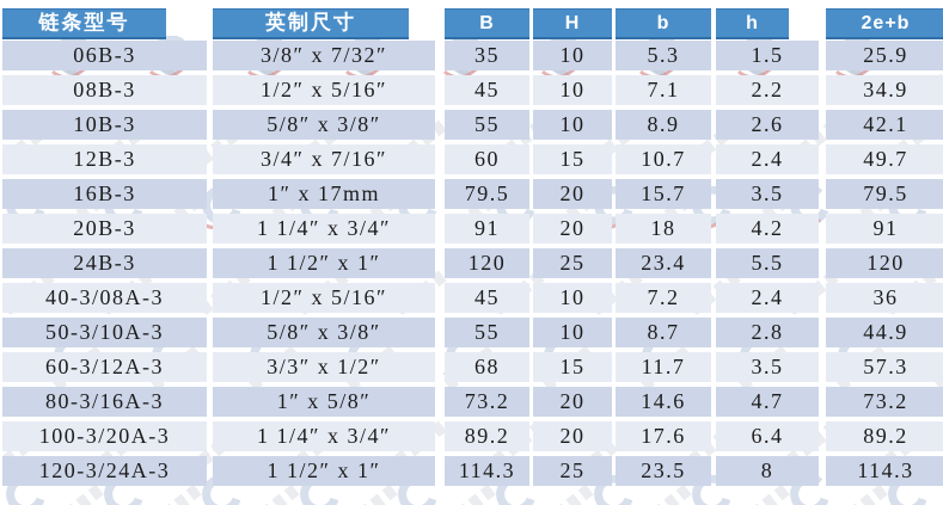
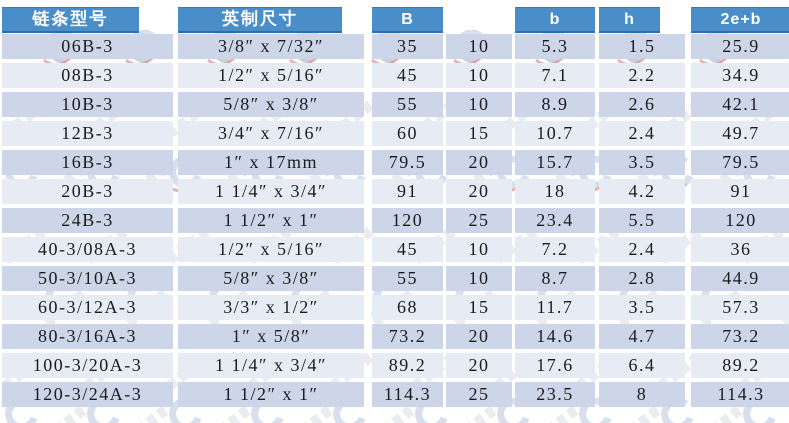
  链条型号
  英制尺寸
  B
- H
  b
  h
  2e+b
  06B-3
  3/8″ x 7/32″
  35
  10
  5.3
  1.5
  25.9
  08B-3
  1/2″ x 5/16″
  45
  10
  7.1
  2.2
  34.9
  10B-3
  5/8″ x 3/8″
  55
  10
  8.9
  2.6
  42.1
  12B-3
  3/4″ x 7/16″
  60
  15
  10.7
  2.4
  49.7
  16B-3
  1″ x 17mm
  79.5
  20
  15.7
  3.5
  79.5
  20B-3
  1 1/4″ x 3/4″
  91
  20
  18
  4.2
  91
  24B-3
  1 1/2″ x 1″
  120
  25
  23.4
  5.5
  120
  40-3/08A-3
  1/2″ x 5/16″
  45
  10
  7.2
  2.4
  36
  50-3/10A-3
  5/8″ x 3/8″
  55
  10
  8.7
  2.8
  44.9
  60-3/12A-3
  3/3″ x 1/2″
  68
  15
  11.7
  3.5
  57.3
  80-3/16A-3
  1″ x 5/8″
  73.2
  20
  14.6
  4.7
  73.2
  100-3/20A-3
  1 1/4″ x 3/4″
  89.2
  20
  17.6
  6.4
  89.2
  120-3/24A-3
  1 1/2″ x 1″
  114.3
  25
  23.5
  8
  114.3
